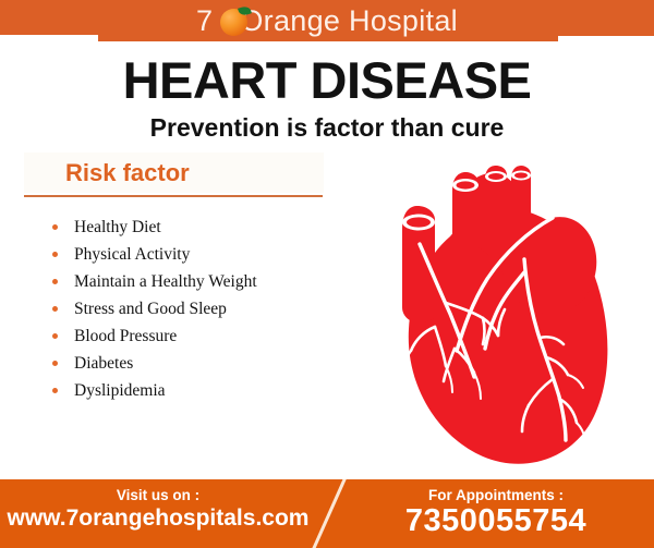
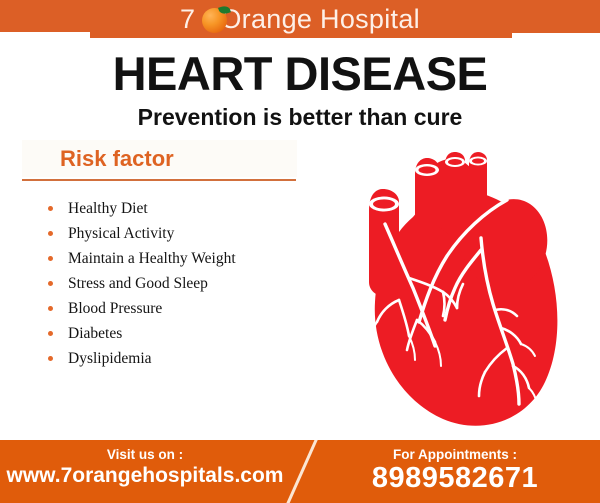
  7
  Orange Hospital
  HEART DISEASE
- Prevention is factor than cure
+ Prevention is better than cure
  Risk factor
  Healthy Diet
  Physical Activity
  Maintain a Healthy Weight
  Stress and Good Sleep
  Blood Pressure
  Diabetes
  Dyslipidemia
  Visit us on :
  www.7orangehospitals.com
  For Appointments :
- 7350055754
+ 8989582671
